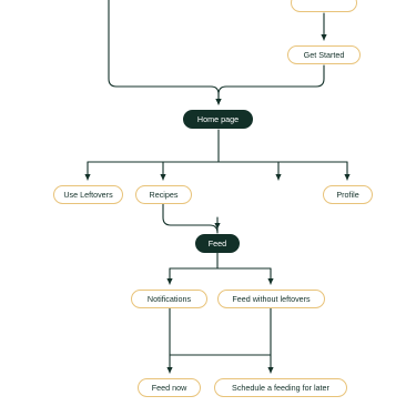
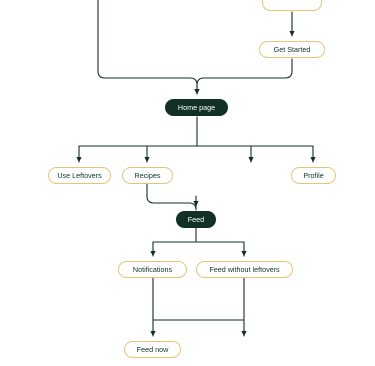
  Get Started
  Home page
  Use Leftovers
  Recipes
  Profile
  Feed
  Notifications
  Feed without leftovers
  Feed now
- Schedule a feeding for later
